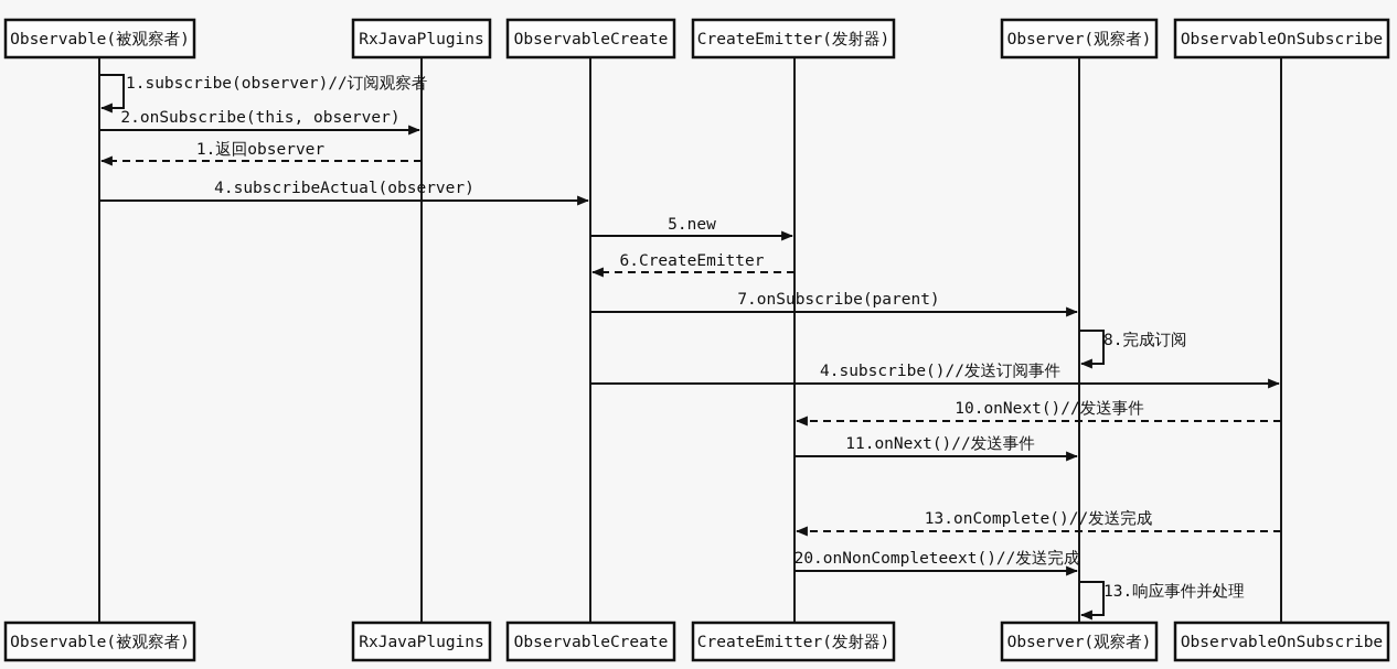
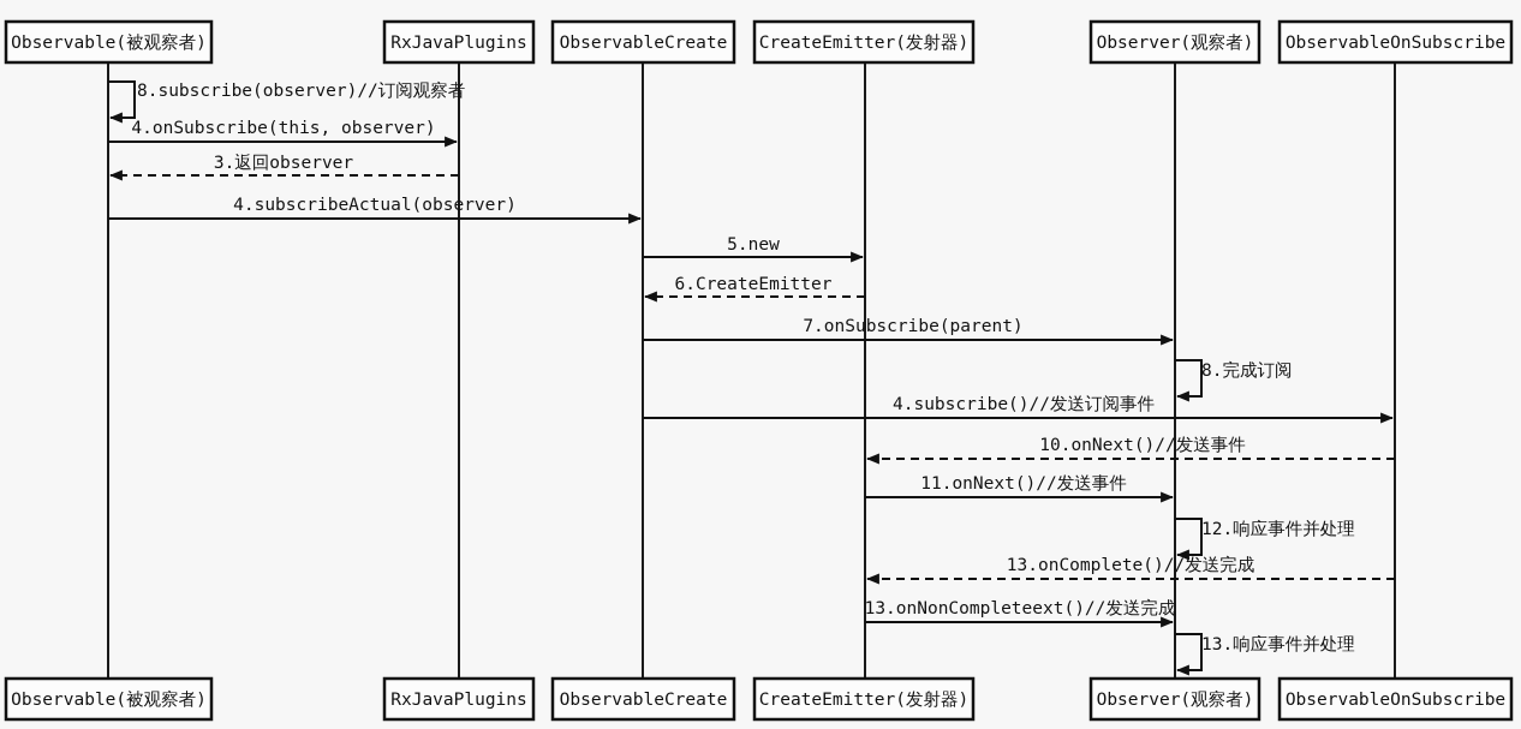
- 1.subscribe(observer)//订阅观察者
+ 8.subscribe(observer)//订阅观察者
- 2.onSubscribe(this, observer)
+ 4.onSubscribe(this, observer)
- 1.返回observer
+ 3.返回observer
  4.subscribeActual(observer)
  5.new
  6.CreateEmitter
  7.onSubscribe(parent)
  8.完成订阅
  4.subscribe()//发送订阅事件
  10.onNext()//发送事件
  11.onNext()//发送事件
+ 12.响应事件并处理
  13.onComplete()//发送完成
- 20.onNonCompleteext()//发送完成
+ 13.onNonCompleteext()//发送完成
  13.响应事件并处理
  Observable(被观察者)
  RxJavaPlugins
  ObservableCreate
  CreateEmitter(发射器)
  Observer(观察者)
  ObservableOnSubscribe
  Observable(被观察者)
  RxJavaPlugins
  ObservableCreate
  CreateEmitter(发射器)
  Observer(观察者)
  ObservableOnSubscribe
